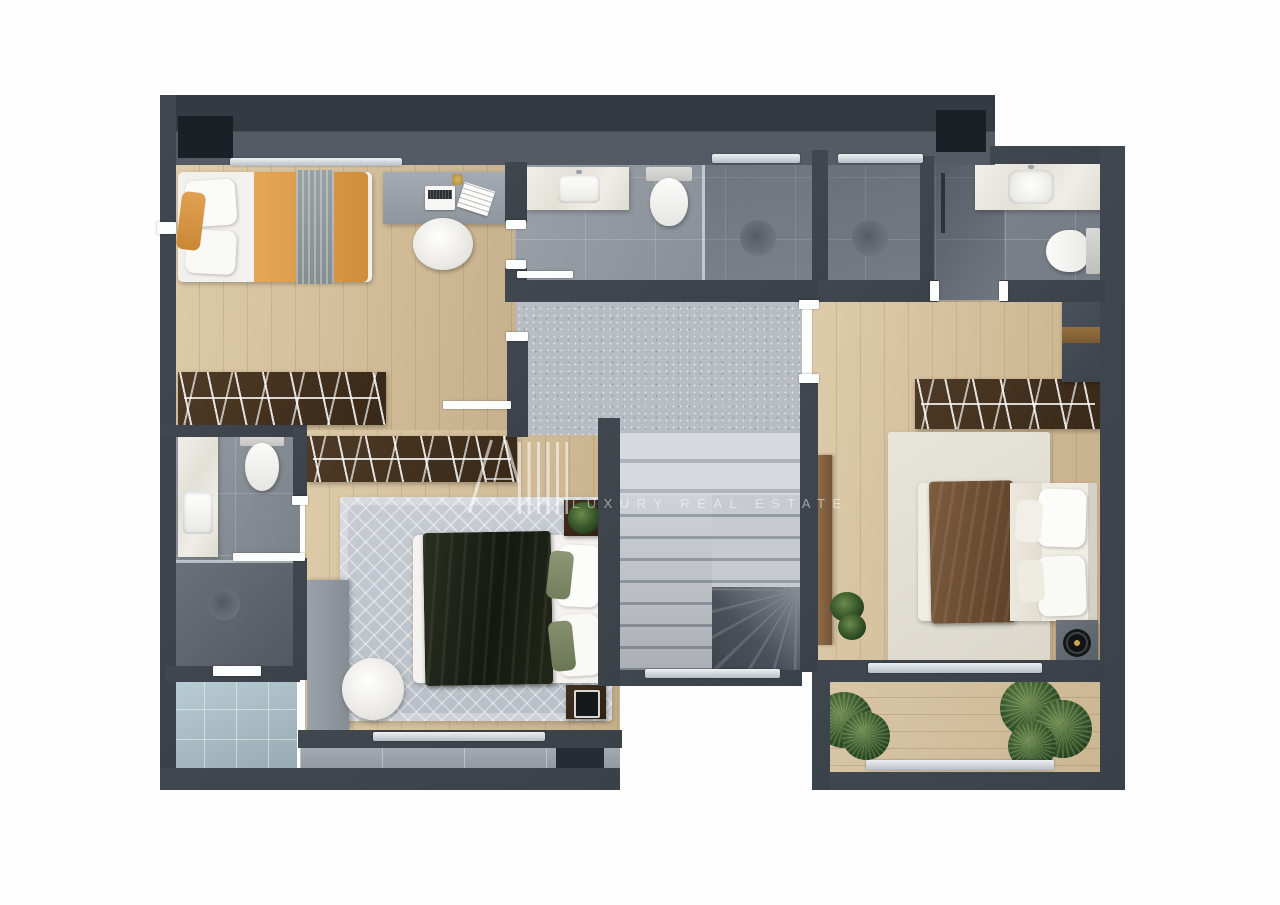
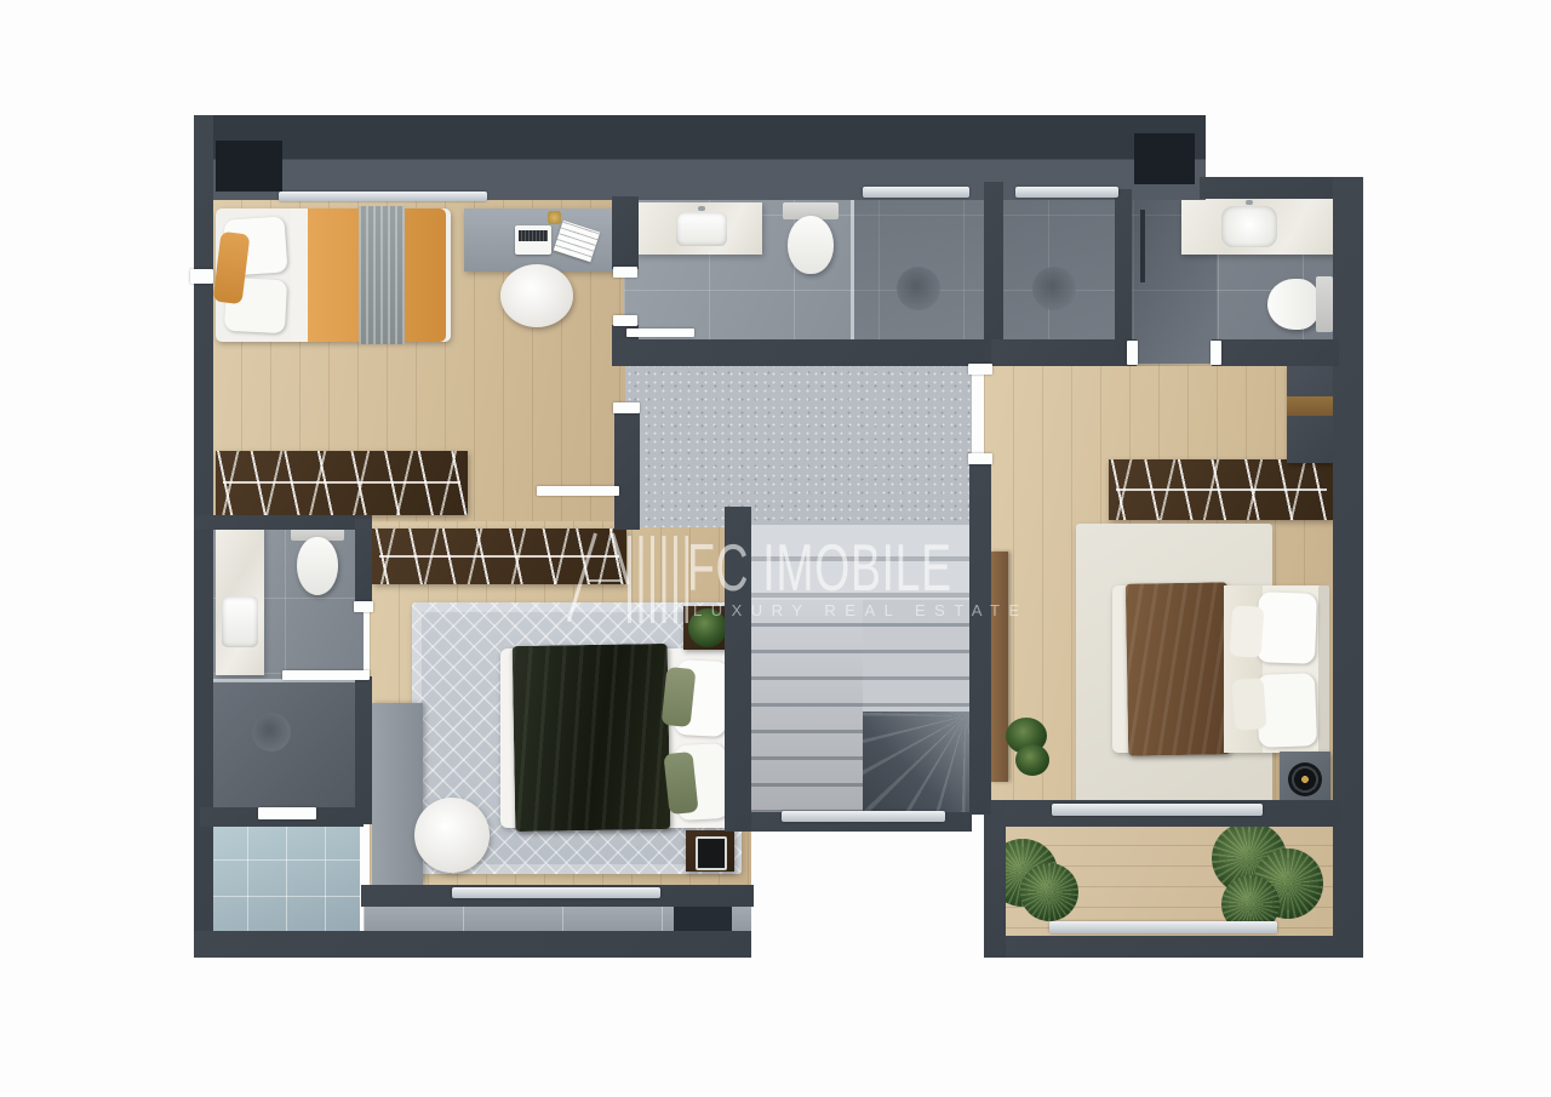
+ FC IMOBILE
  LUXURY REAL ESTATE
